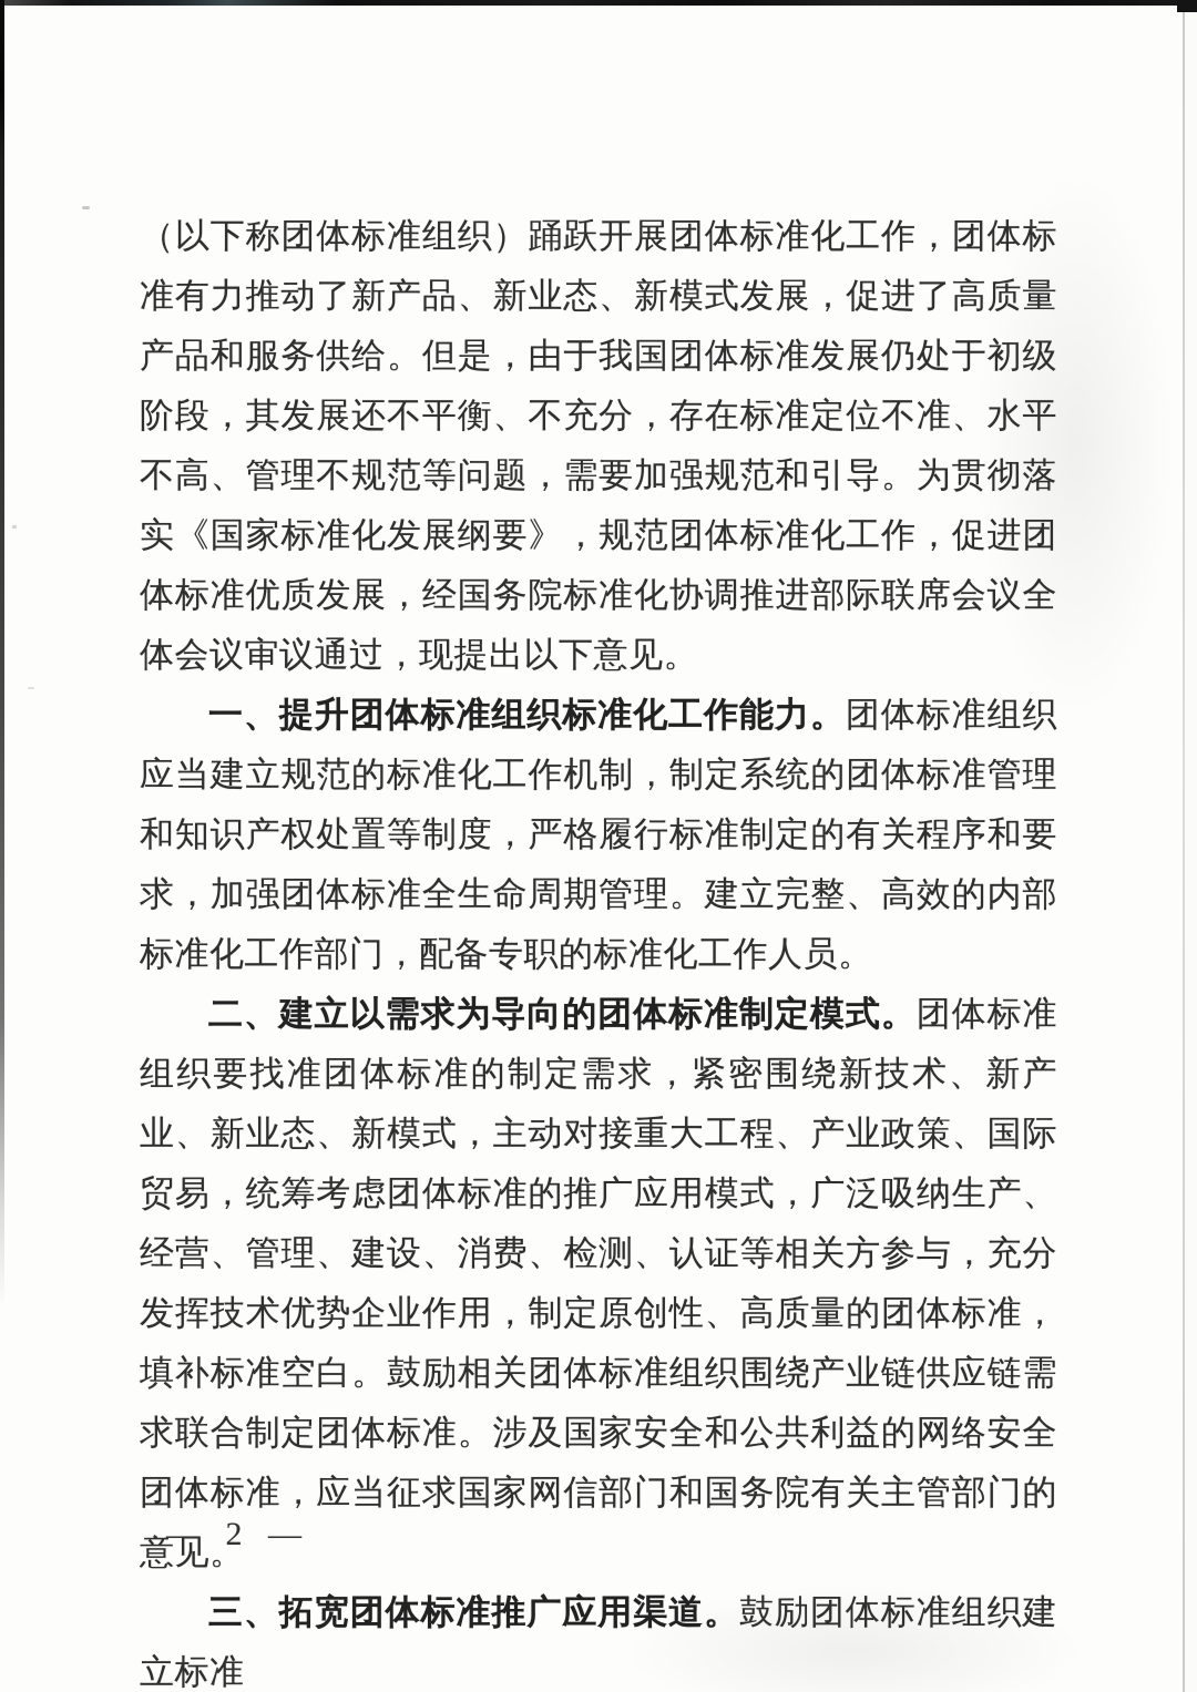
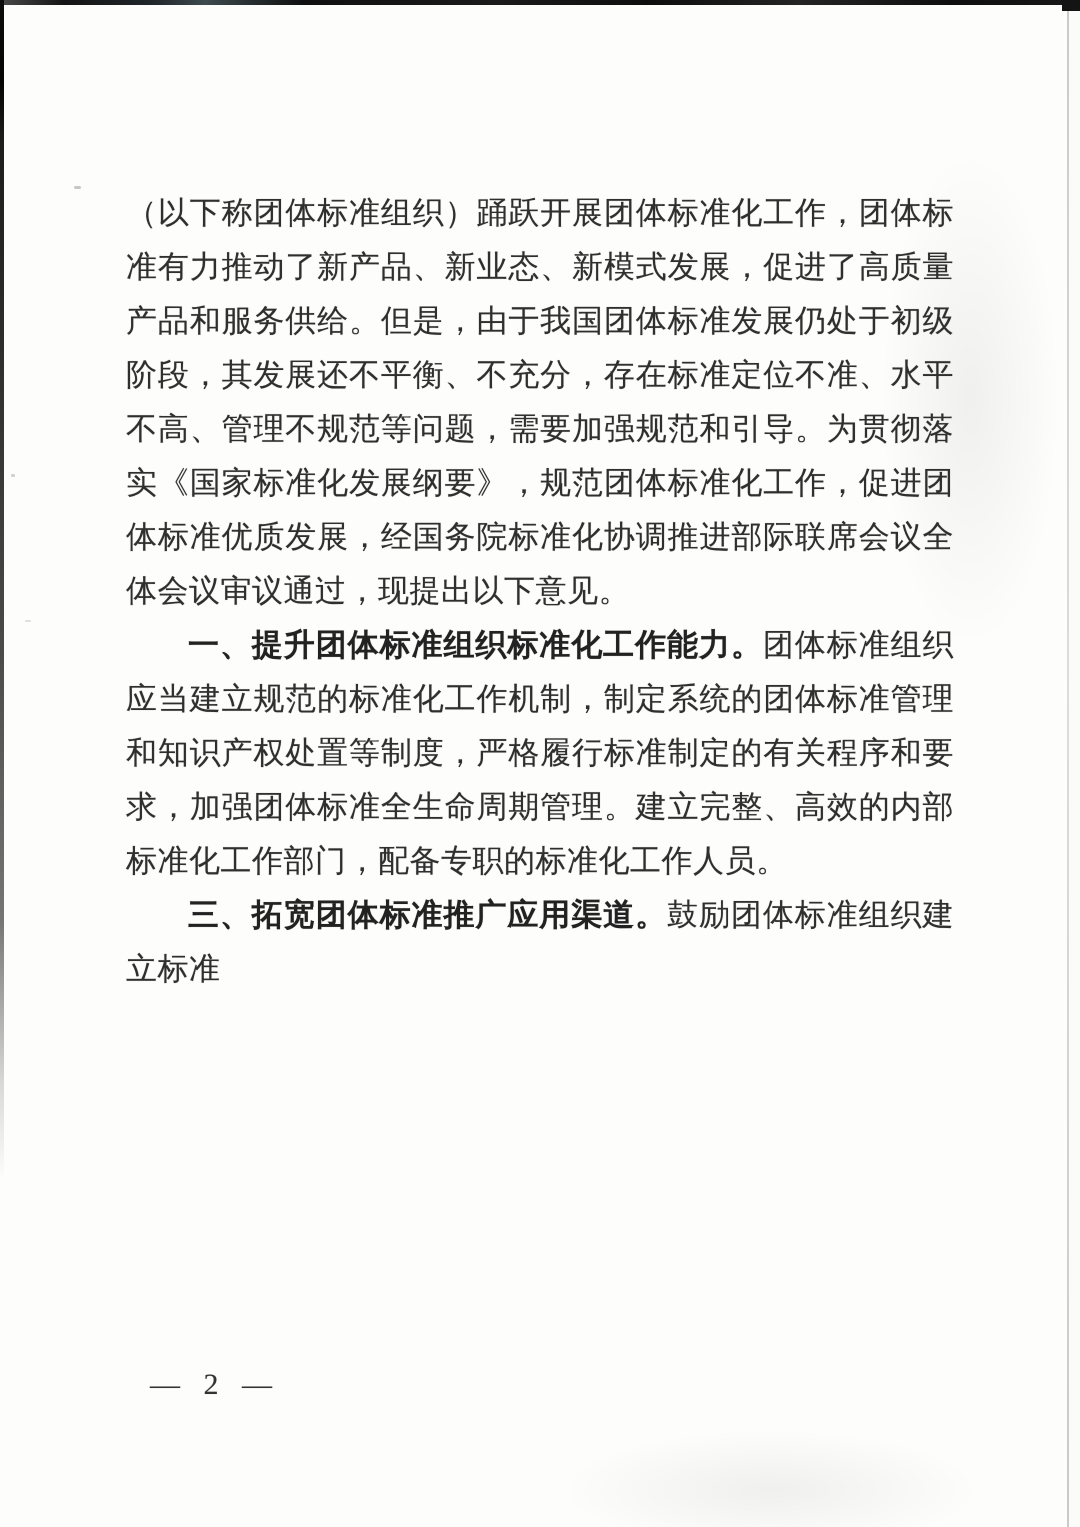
  （以下称团体标准组织）踊跃开展团体标准化工作，团体标准有力推动了新产品、新业态、新模式发展，促进了高质量产品和服务供给。但是，由于我国团体标准发展仍处于初级阶段，其发展还不平衡、不充分，存在标准定位不准、水平不高、管理不规范等问题，需要加强规范和引导。为贯彻落实《国家标准化发展纲要》，规范团体标准化工作，促进团体标准优质发展，经国务院标准化协调推进部际联席会议全体会议审议通过，现提出以下意见。
  一、提升团体标准组织标准化工作能力。团体标准组织应当建立规范的标准化工作机制，制定系统的团体标准管理和知识产权处置等制度，严格履行标准制定的有关程序和要求，加强团体标准全生命周期管理。建立完整、高效的内部标准化工作部门，配备专职的标准化工作人员。
- 二、建立以需求为导向的团体标准制定模式。团体标准组织要找准团体标准的制定需求，紧密围绕新技术、新产业、新业态、新模式，主动对接重大工程、产业政策、国际贸易，统筹考虑团体标准的推广应用模式，广泛吸纳生产、经营、管理、建设、消费、检测、认证等相关方参与，充分发挥技术优势企业作用，制定原创性、高质量的团体标准，填补标准空白。鼓励相关团体标准组织围绕产业链供应链需求联合制定团体标准。涉及国家安全和公共利益的网络安全团体标准，应当征求国家网信部门和国务院有关主管部门的意见。
  三、拓宽团体标准推广应用渠道。鼓励团体标准组织建立标准
  — 2 —
